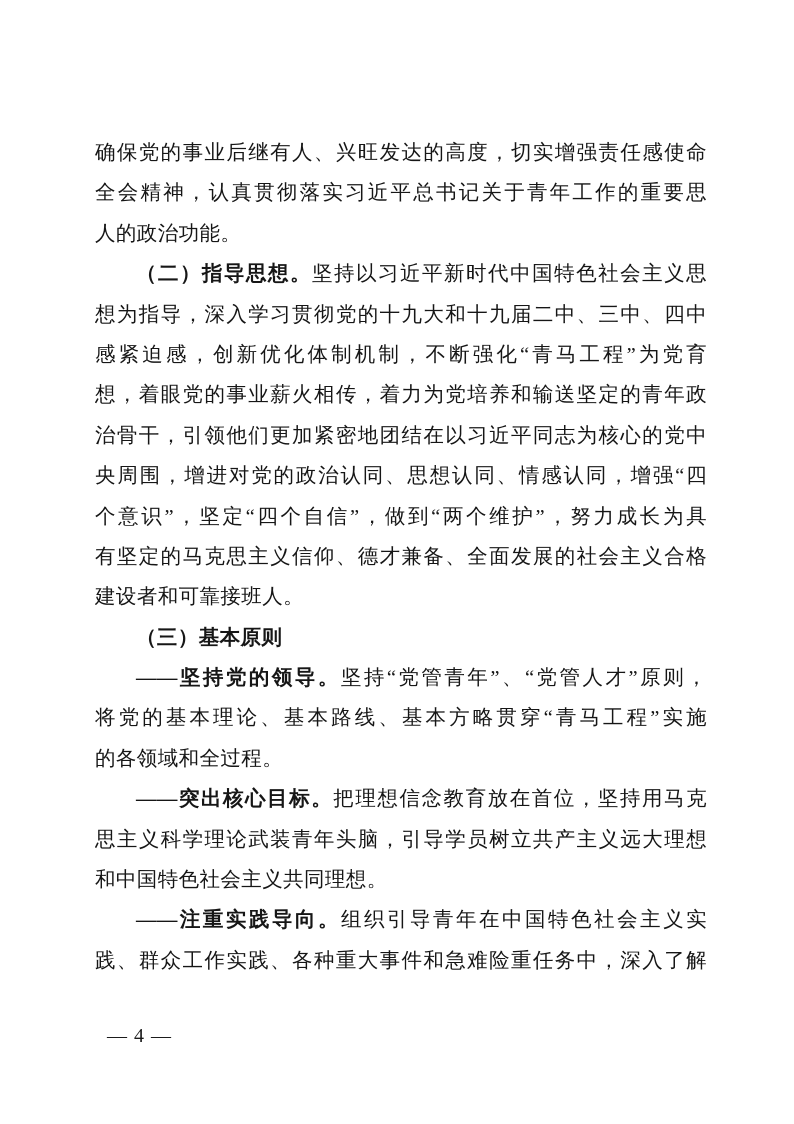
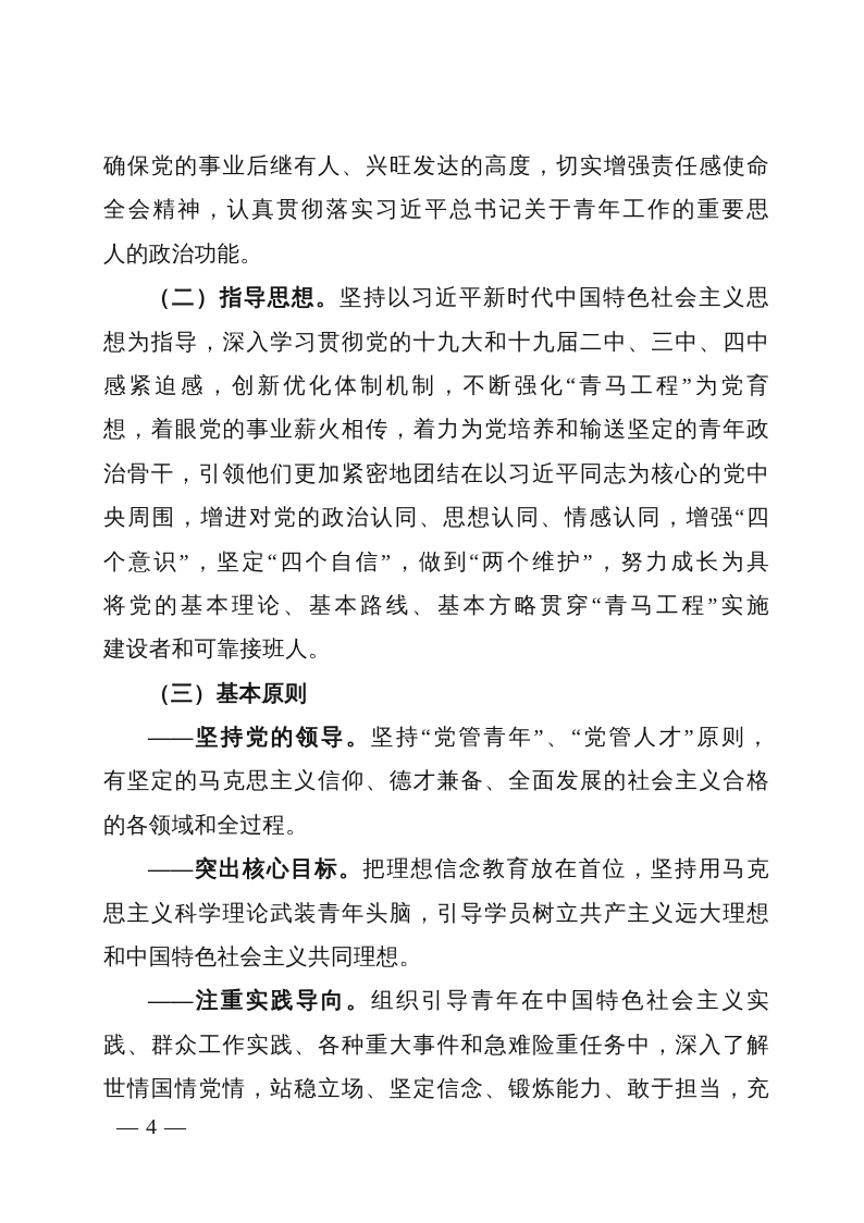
  确保党的事业后继有人、兴旺发达的高度，切实增强责任感使命
  全会精神，认真贯彻落实习近平总书记关于青年工作的重要思
  人的政治功能。
  （二）指导思想。坚持以习近平新时代中国特色社会主义思
  想为指导，深入学习贯彻党的十九大和十九届二中、三中、四中
  感紧迫感，创新优化体制机制，不断强化“青马工程”为党育
  想，着眼党的事业薪火相传，着力为党培养和输送坚定的青年政
  治骨干，引领他们更加紧密地团结在以习近平同志为核心的党中
  央周围，增进对党的政治认同、思想认同、情感认同，增强“四
  个意识”，坚定“四个自信”，做到“两个维护”，努力成长为具
- 有坚定的马克思主义信仰、德才兼备、全面发展的社会主义合格
+ 将党的基本理论、基本路线、基本方略贯穿“青马工程”实施
  建设者和可靠接班人。
  （三）基本原则
  ——坚持党的领导。坚持“党管青年”、“党管人才”原则，
- 将党的基本理论、基本路线、基本方略贯穿“青马工程”实施
+ 有坚定的马克思主义信仰、德才兼备、全面发展的社会主义合格
  的各领域和全过程。
  ——突出核心目标。把理想信念教育放在首位，坚持用马克
  思主义科学理论武装青年头脑，引导学员树立共产主义远大理想
  和中国特色社会主义共同理想。
  ——注重实践导向。组织引导青年在中国特色社会主义实
  践、群众工作实践、各种重大事件和急难险重任务中，深入了解
+ 世情国情党情，站稳立场、坚定信念、锻炼能力、敢于担当，充
  — 4 —
